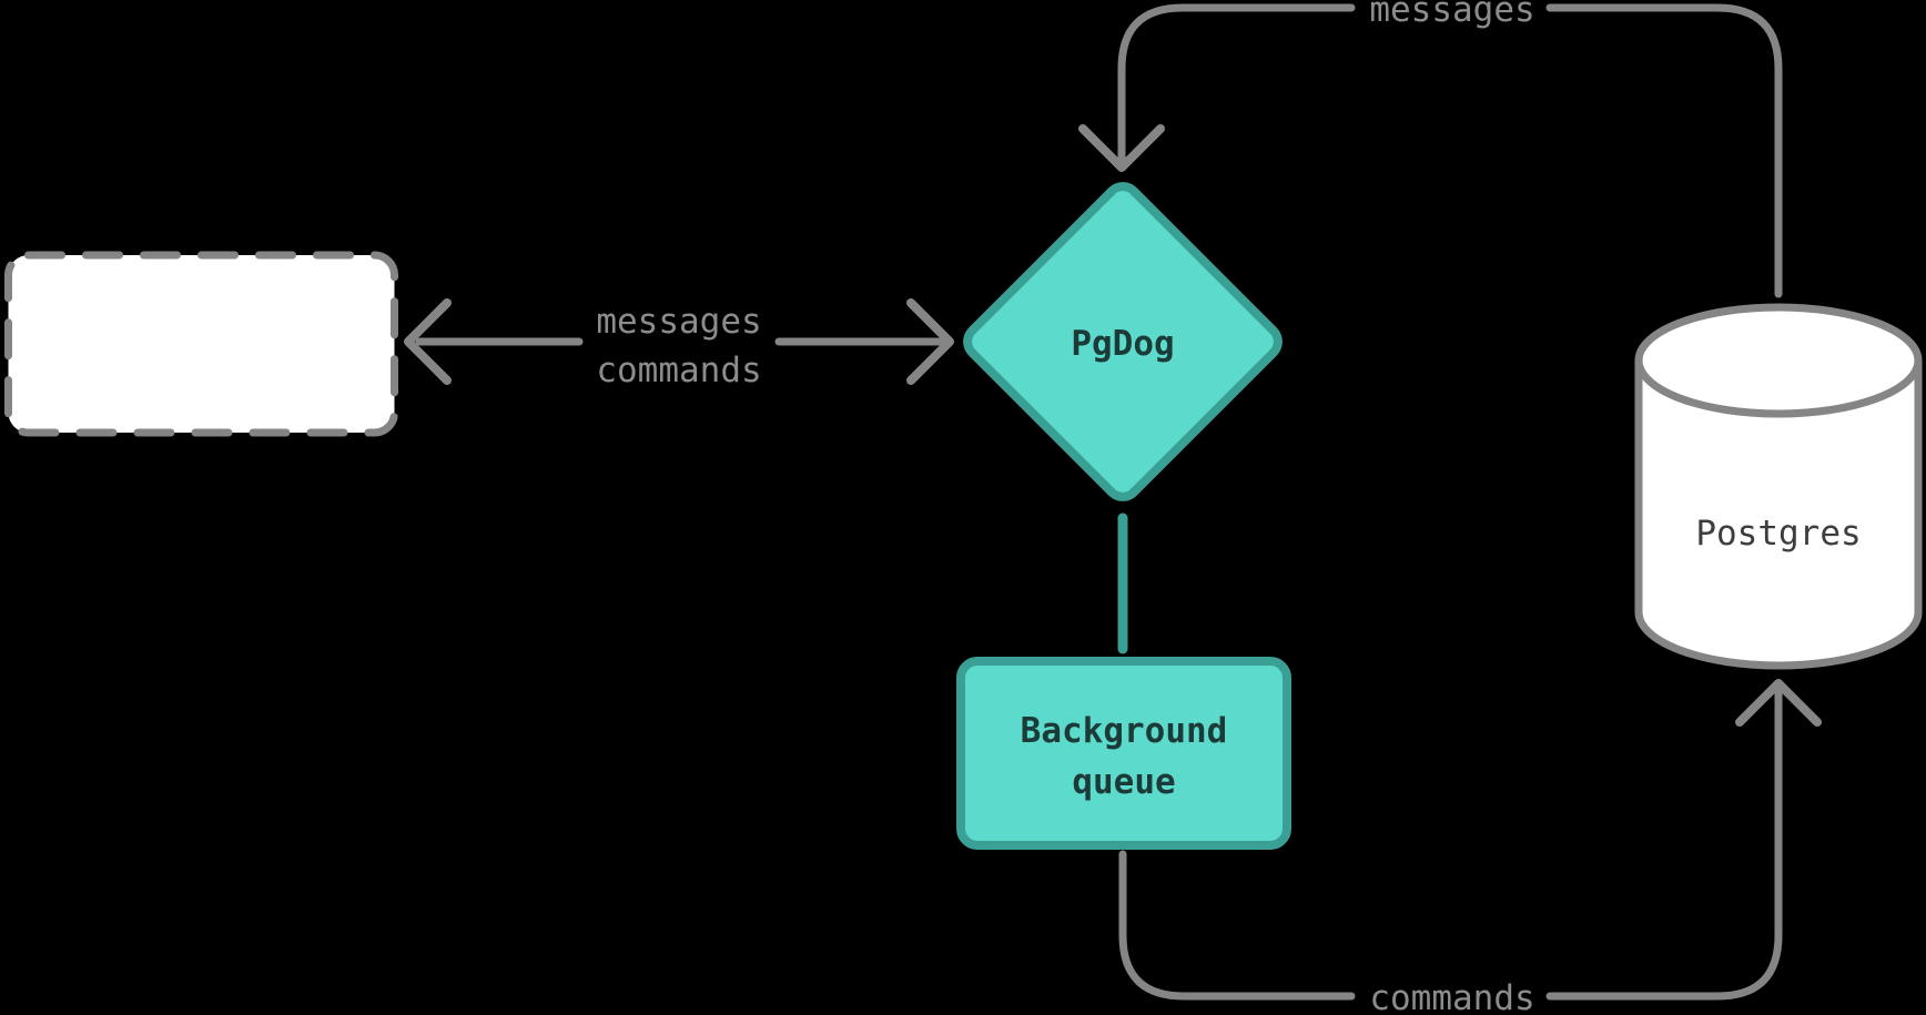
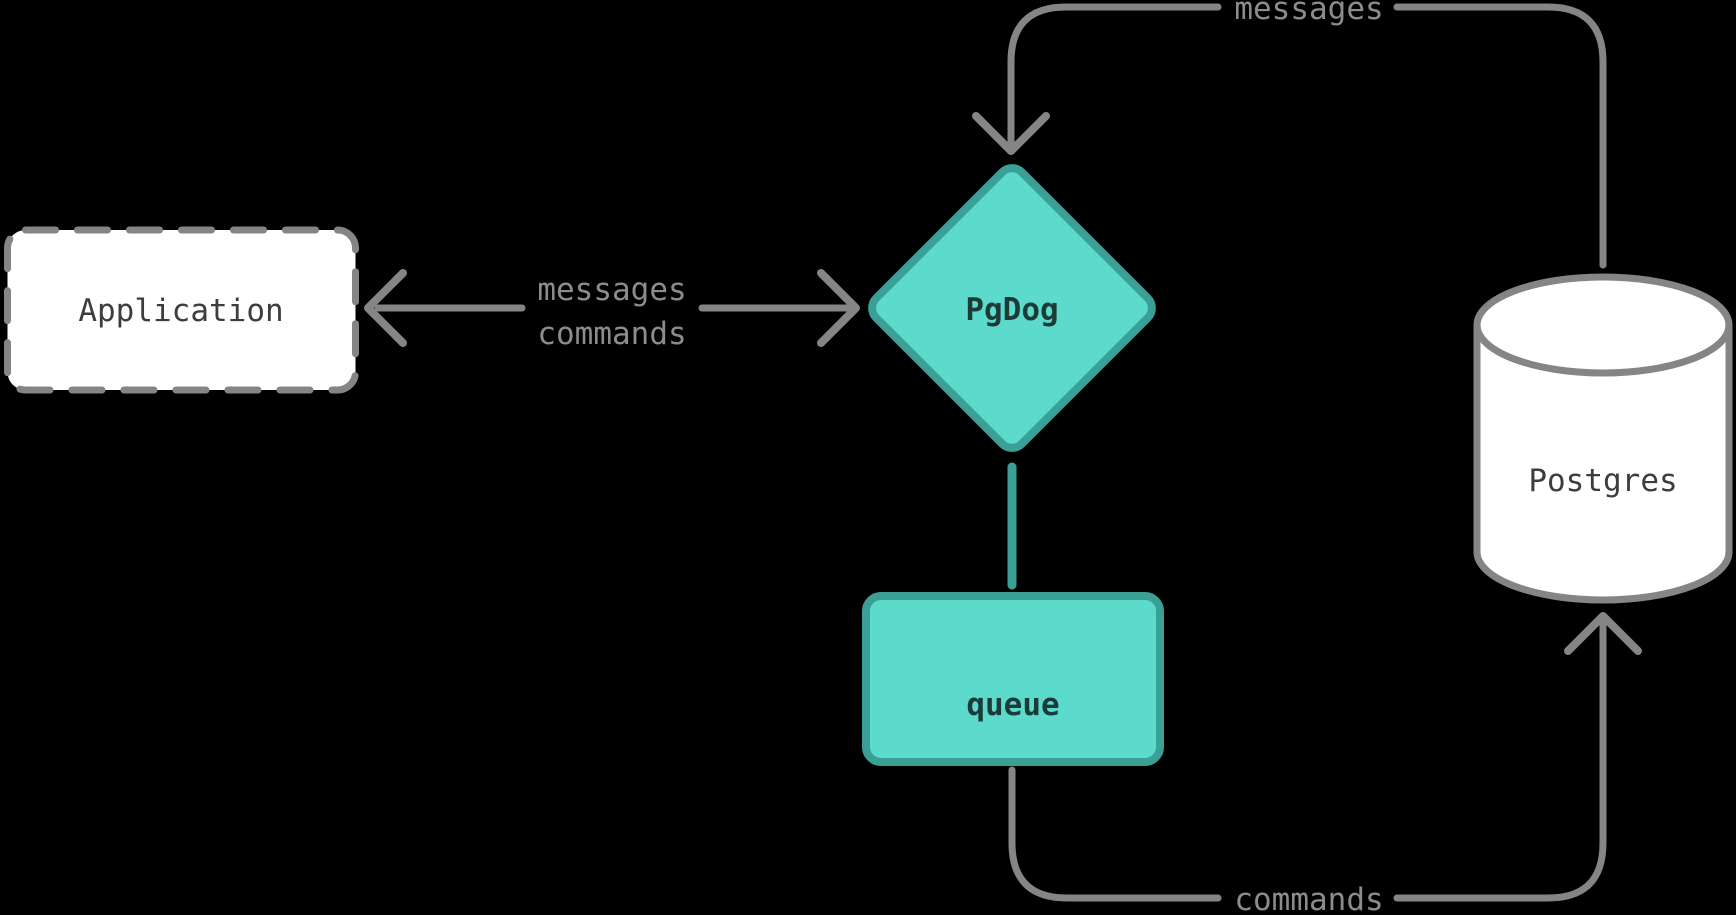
  messages
  commands
  messages
  commands
+ Application
  PgDog
- Background
  queue
  Postgres
